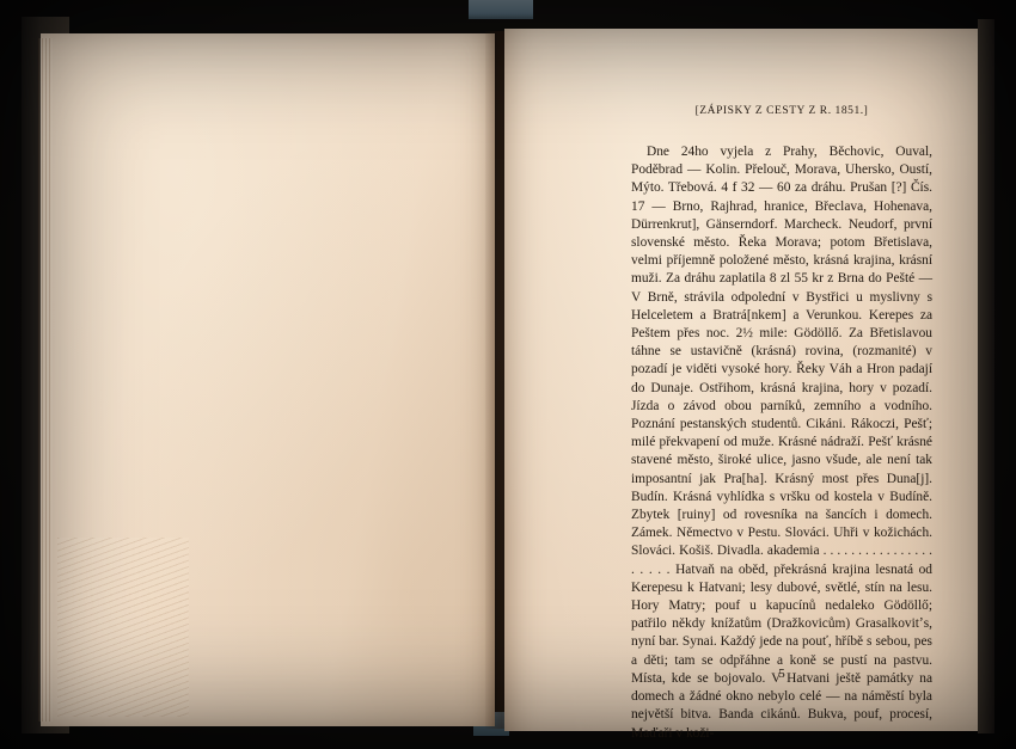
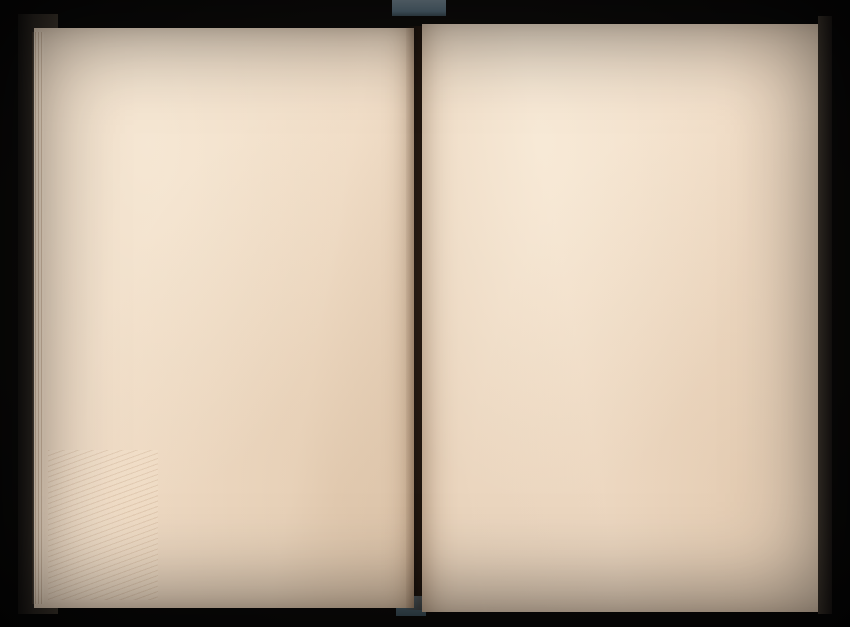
- [ZÁPISKY Z CESTY Z R. 1851.]
- Dne 24ho vyjela z Prahy, Běchovic, Ouval, Poděbrad — Kolin. Přelouč, Morava, Uhersko, Oustí, Mýto. Třebová. 4 f 32 — 60 za dráhu. Prušan [?] Čís. 17 — Brno, Rajhrad, hranice, Břeclava, Hohenava, Dürrenkrut], Gänserndorf. Marcheck. Neudorf, první slovenské město. Řeka Morava; potom Břetislava, velmi příjemně položené město, krásná krajina, krásní muži. Za dráhu zaplatila 8 zl 55 kr z Brna do Pešté — V Brně, strávila odpolední v Bystřici u myslivny s Helceletem a Bratrá[nkem] a Verunkou. Kerepes za Peštem přes noc. 2½ mile: Gödöllő. Za Břetislavou táhne se ustavičně (krásná) rovina, (rozmanité) v pozadí je viděti vysoké hory. Řeky Váh a Hron padají do Dunaje. Ostřihom, krásná krajina, hory v pozadí. Jízda o závod obou parníků, zemního a vodního. Poznání pestanských studentů. Cikáni. Rákoczi, Pešť; milé překvapení od muže. Krásné nádraží. Pešť krásné stavené město, široké ulice, jasno všude, ale není tak imposantní jak Pra[ha]. Krásný most přes Duna[j]. Budín. Krásná vyhlídka s vršku od kostela v Budíně. Zbytek [ruiny] od rovesníka na šancích i domech. Zámek. Němectvo v Pestu. Slováci. Uhři v kožichách. Slováci. Košiš. Divadla. akademia . . . . . . . . . . . . . . . . . . . . . Hatvaň na oběd, překrásná krajina lesnatá od Kerepesu k Hatvani; lesy dubové, světlé, stín na lesu. Hory Matry; pouf u kapucínů nedaleko Gödöllő; patřilo někdy knížatům (Dražkovicům) Grasalkovitʼs, nyní bar. Synai. Každý jede na pouť, hříbě s sebou, pes a děti; tam se odpřáhne a koně se pustí na pastvu. Místa, kde se bojovalo. V Hatvani ještě památky na domech a žádné okno nebylo celé — na náměstí byla největší bitva. Banda cikánů. Bukva, pouf, procesí, Maďaři v koži-
- 5
